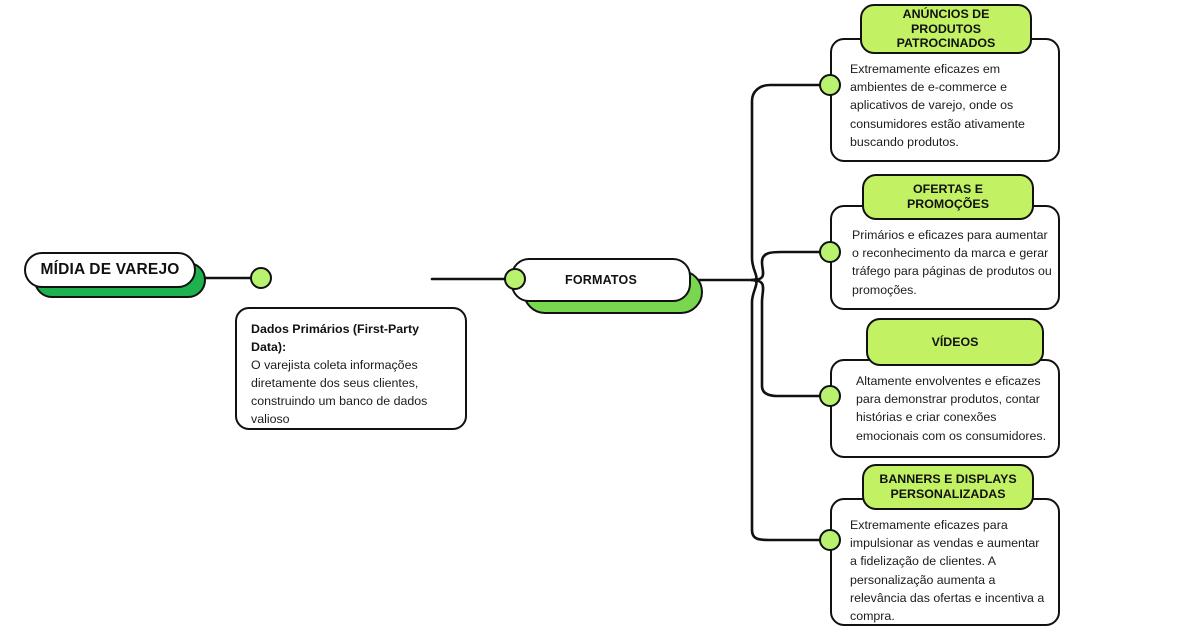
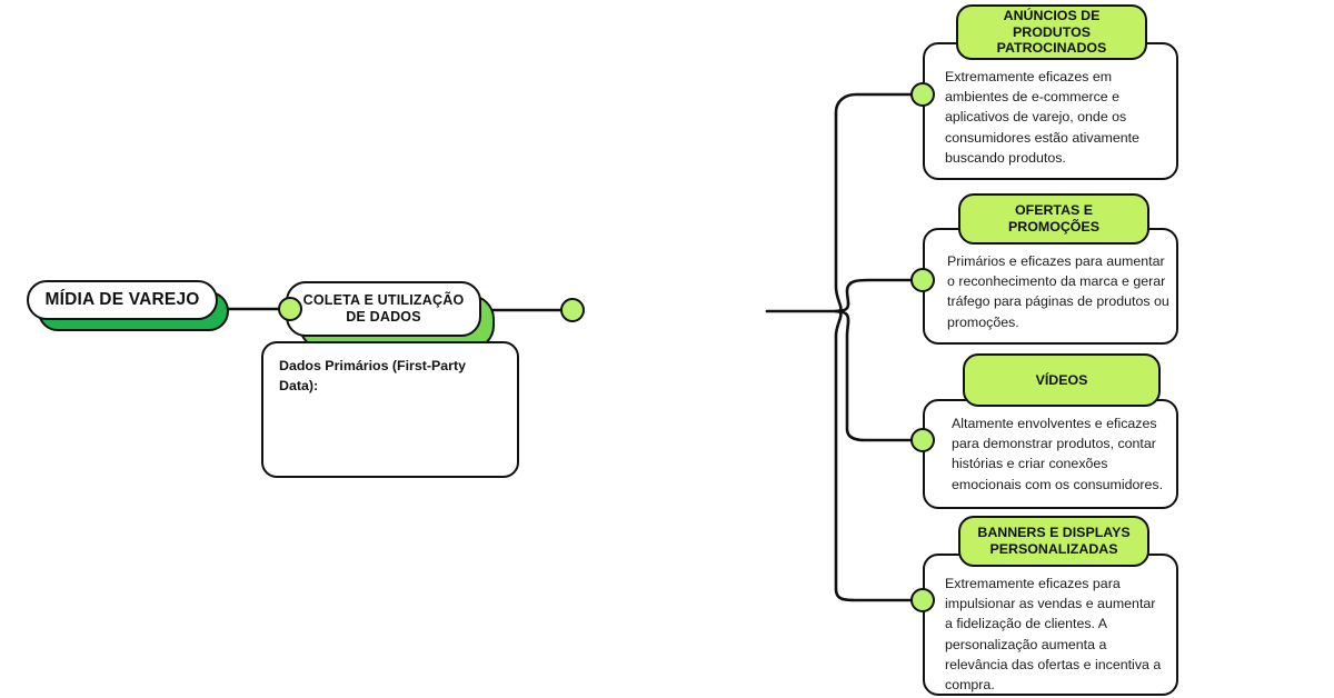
  MÍDIA DE VAREJO
+ COLETA E UTILIZAÇÃO
+ DE DADOS
  Dados Primários (First-Party Data):
- O varejista coleta informações diretamente dos seus clientes, construindo um banco de dados valioso
- FORMATOS
  ANÚNCIOS DE PRODUTOS
  PATROCINADOS
  Extremamente eficazes em ambientes de e-commerce e aplicativos de varejo, onde os consumidores estão ativamente buscando produtos.
  OFERTAS E PROMOÇÕES
  Primários e eficazes para aumentar o reconhecimento da marca e gerar tráfego para páginas de produtos ou promoções.
  VÍDEOS
  Altamente envolventes e eficazes para demonstrar produtos, contar histórias e criar conexões emocionais com os consumidores.
  BANNERS E DISPLAYS
  PERSONALIZADAS
  Extremamente eficazes para impulsionar as vendas e aumentar a fidelização de clientes. A personalização aumenta a relevância das ofertas e incentiva a compra.
